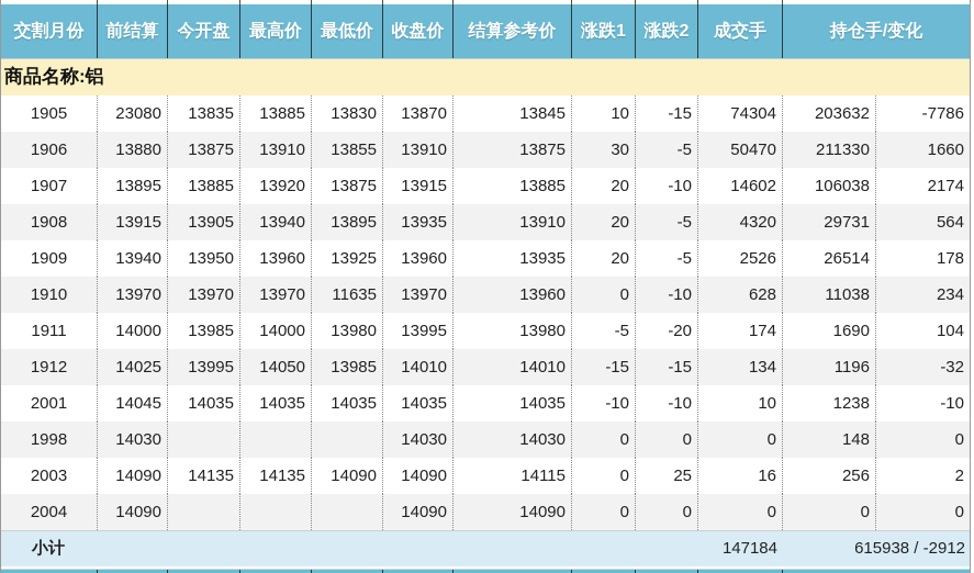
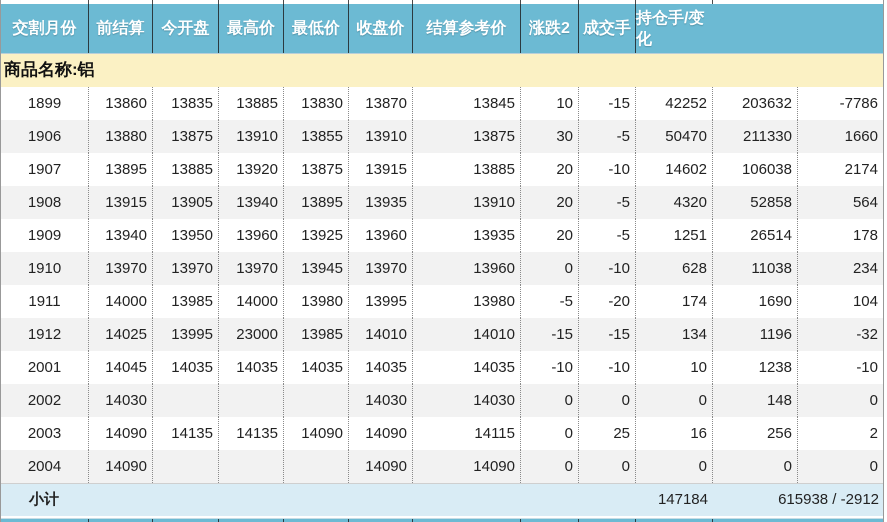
  交割月份
  前结算
  今开盘
  最高价
  最低价
  收盘价
  结算参考价
- 涨跌1
  涨跌2
  成交手
  持仓手/变化
  商品名称:铝
- 1905
+ 1899
- 23080
+ 13860
  13835
  13885
  13830
  13870
  13845
  10
  -15
- 74304
+ 42252
  203632
  -7786
  1906
  13880
  13875
  13910
  13855
  13910
  13875
  30
  -5
  50470
  211330
  1660
  1907
  13895
  13885
  13920
  13875
  13915
  13885
  20
  -10
  14602
  106038
  2174
  1908
  13915
  13905
  13940
  13895
  13935
  13910
  20
  -5
  4320
- 29731
+ 52858
  564
  1909
  13940
  13950
  13960
  13925
  13960
  13935
  20
  -5
- 2526
+ 1251
  26514
  178
  1910
  13970
  13970
  13970
- 11635
+ 13945
  13970
  13960
  0
  -10
  628
  11038
  234
  1911
  14000
  13985
  14000
  13980
  13995
  13980
  -5
  -20
  174
  1690
  104
  1912
  14025
  13995
- 14050
+ 23000
  13985
  14010
  14010
  -15
  -15
  134
  1196
  -32
  2001
  14045
  14035
  14035
  14035
  14035
  14035
  -10
  -10
  10
  1238
  -10
- 1998
+ 2002
  14030
  14030
  14030
  0
  0
  0
  148
  0
  2003
  14090
  14135
  14135
  14090
  14090
  14115
  0
  25
  16
  256
  2
  2004
  14090
  14090
  14090
  0
  0
  0
  0
  0
  小计
  147184
  615938 / -2912
